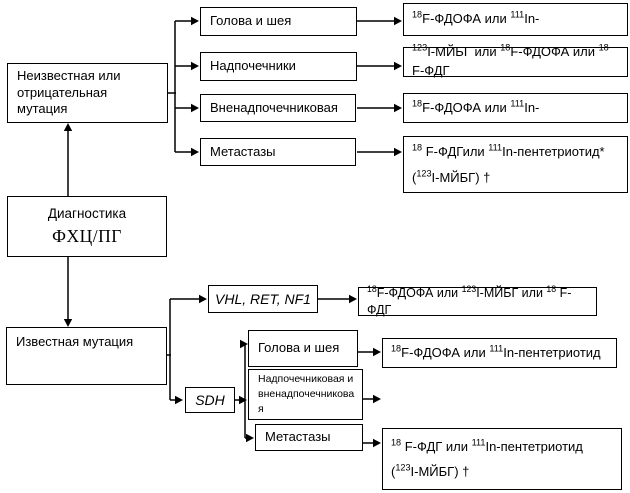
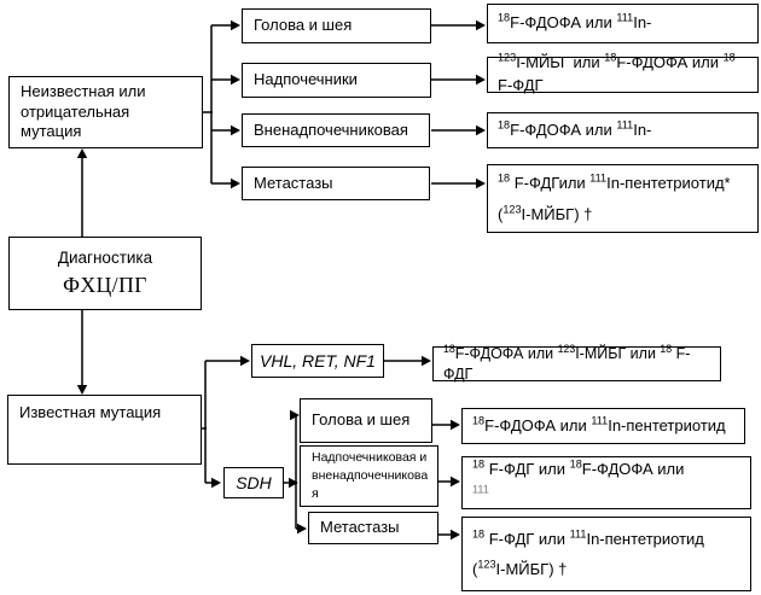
  Неизвестная или отрицательная мутация
  Диагностика
  ФХЦ/ПГ
  Известная мутация
  Голова и шея
  Надпочечники
  Вненадпочечниковая
  Метастазы
  18F-ФДОФА или 111In-
  123I-МЙБГ или 18F-ФДОФА или 18 F-ФДГ
  18F-ФДОФА или 111In-
  18 F-ФДГили 111In-пентетриотид*
  (123I-МЙБГ) †
  VHL, RET, NF1
  18F-ФДОФА или 123I-МЙБГ или 18 F-ФДГ
  SDH
  Голова и шея
  Надпочечниковая и
  вненадпочечникова
  я
  Метастазы
  18F-ФДОФА или 111In-пентетриотид
+ 18 F-ФДГ или 18F-ФДОФА или
+ 111
  18 F-ФДГ или 111In-пентетриотид
  (123I-МЙБГ) †
